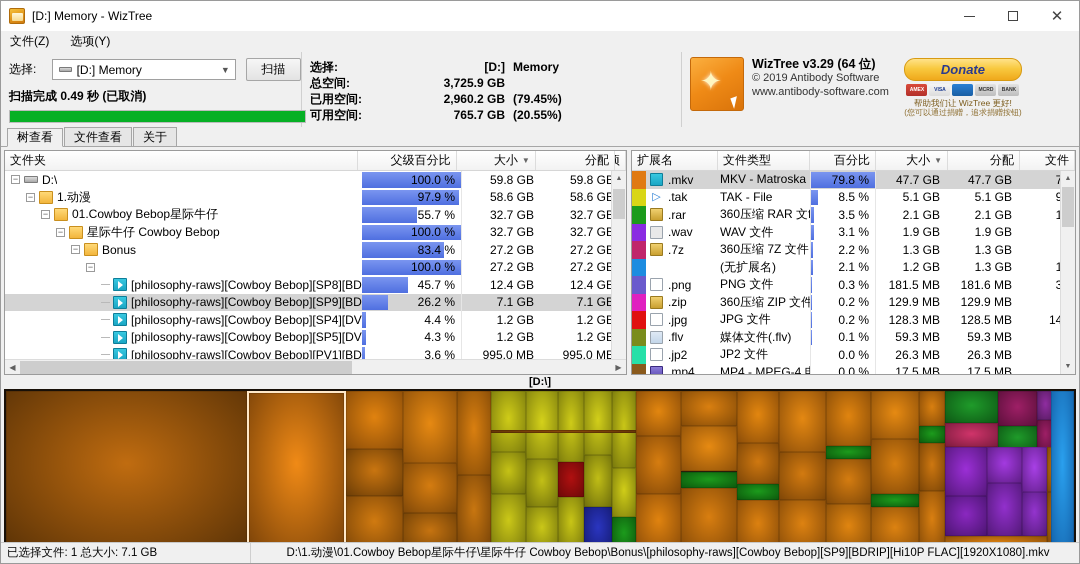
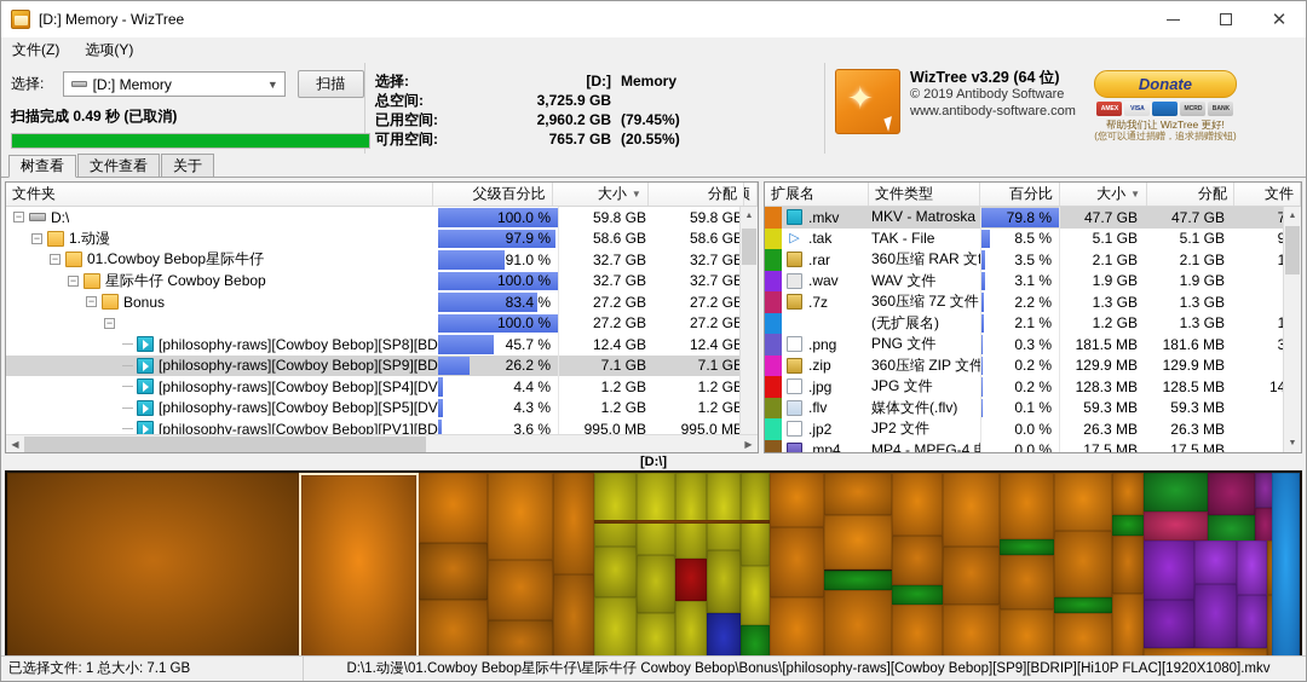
  [D:] Memory - WizTree
  ✕
  文件(Z)
  选项(Y)
  选择:
  [D:] Memory
  ▼
  扫描
  扫描完成 0.49 秒 (已取消)
  选择:
  [D:]
  Memory
  总空间:
  3,725.9 GB
  已用空间:
  2,960.2 GB
  (79.45%)
  可用空间:
  765.7 GB
  (20.55%)
  ✦
  WizTree v3.29 (64 位)
  © 2019 Antibody Software
  www.antibody-software.com
  Donate
  帮助我们让 WizTree 更好!
  (您可以通过捐赠，追求捐赠按钮)
  树查看
  文件查看
  关于
  文件夹
  父级百分比
  大小
  ▼
  分配
  −
  D:\
  100.0 %
  59.8 GB
  59.8 GB
  −
  1.动漫
  97.9 %
  58.6 GB
  58.6 GB
  −
  01.Cowboy Bebop星际牛仔
- 55.7 %
+ 91.0 %
  32.7 GB
  32.7 GB
  −
  星际牛仔 Cowboy Bebop
  100.0 %
  32.7 GB
  32.7 GB
  −
  Bonus
  83.4 %
  27.2 GB
  27.2 GB
  −
  100.0 %
  27.2 GB
  27.2 GB
  [philosophy-raws][Cowboy Bebop][SP8][BD
  45.7 %
  12.4 GB
  12.4 GB
  [philosophy-raws][Cowboy Bebop][SP9][BD
  26.2 %
  7.1 GB
  7.1 GB
  [philosophy-raws][Cowboy Bebop][SP4][DV
  4.4 %
  1.2 GB
  1.2 GB
  [philosophy-raws][Cowboy Bebop][SP5][DV
  4.3 %
  1.2 GB
  1.2 GB
  [philosophy-raws][Cowboy Bebop][PV1][BD
  3.6 %
  995.0 MB
  995.0 MB
  ◀
  ▶
  扩展名
  文件类型
  百分比
  大小
  ▼
  分配
  文件
  .mkv
  MKV - Matroska
  79.8 %
  47.7 GB
  47.7 GB
  ▷
  .tak
  TAK - File
  8.5 %
  5.1 GB
  5.1 GB
  .rar
  360压缩 RAR 文f
  3.5 %
  2.1 GB
  2.1 GB
  .wav
  WAV 文件
  3.1 %
  1.9 GB
  1.9 GB
  .7z
  360压缩 7Z 文件
  2.2 %
  1.3 GB
  1.3 GB
  (无扩展名)
  2.1 %
  1.2 GB
  1.3 GB
  .png
  PNG 文件
  0.3 %
  181.5 MB
  181.6 MB
  .zip
  360压缩 ZIP 文件
  0.2 %
  129.9 MB
  129.9 MB
  .jpg
  JPG 文件
  0.2 %
  128.3 MB
  128.5 MB
  .flv
  媒体文件(.flv)
  0.1 %
  59.3 MB
  59.3 MB
  .jp2
  JP2 文件
  0.0 %
  26.3 MB
  26.3 MB
  .mp4
  MP4 - MPEG-4
  0.0 %
  17.5 MB
  17.5 MB
  [D:\]
  已选择文件: 1 总大小: 7.1 GB
  D:\1.动漫\01.Cowboy Bebop星际牛仔\星际牛仔 Cowboy Bebop\Bonus\[philosophy-raws][Cowboy Bebop][SP9][BDRIP][Hi10P FLAC][1920X1080].mkv
